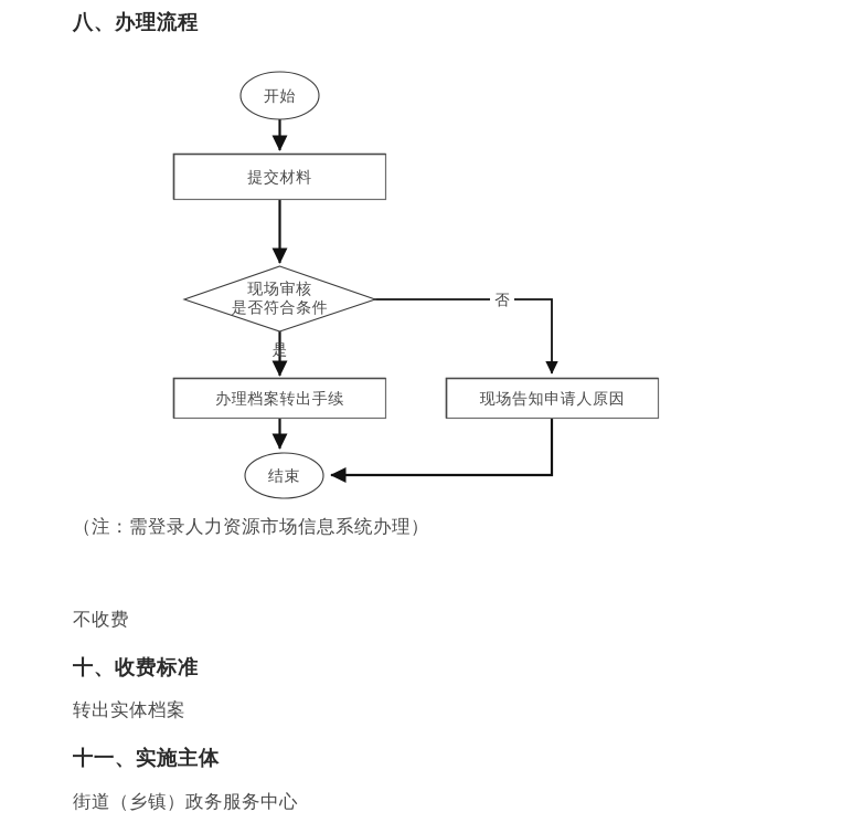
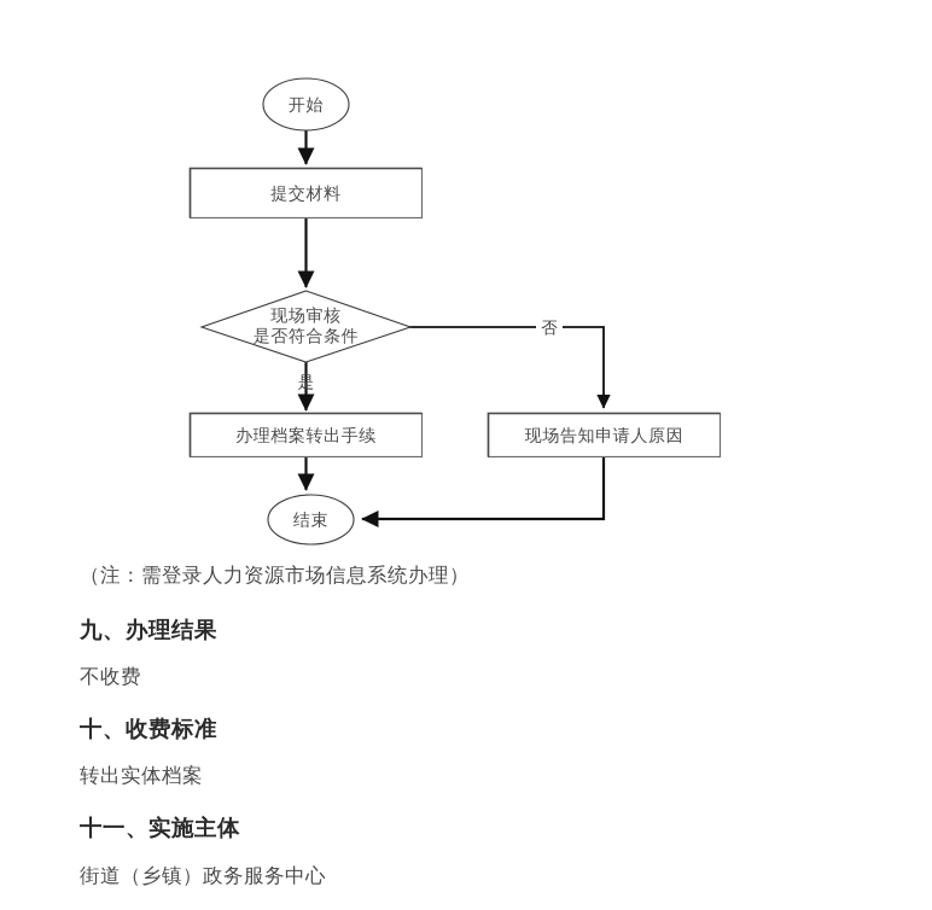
- 八、办理流程
  开始
  提交材料
  现场审核
  是否符合条件
  是
  否
  办理档案转出手续
  现场告知申请人原因
  结束
  （注：需登录人力资源市场信息系统办理）
+ 九、办理结果
  不收费
  十、收费标准
  转出实体档案
  十一、实施主体
  街道（乡镇）政务服务中心
